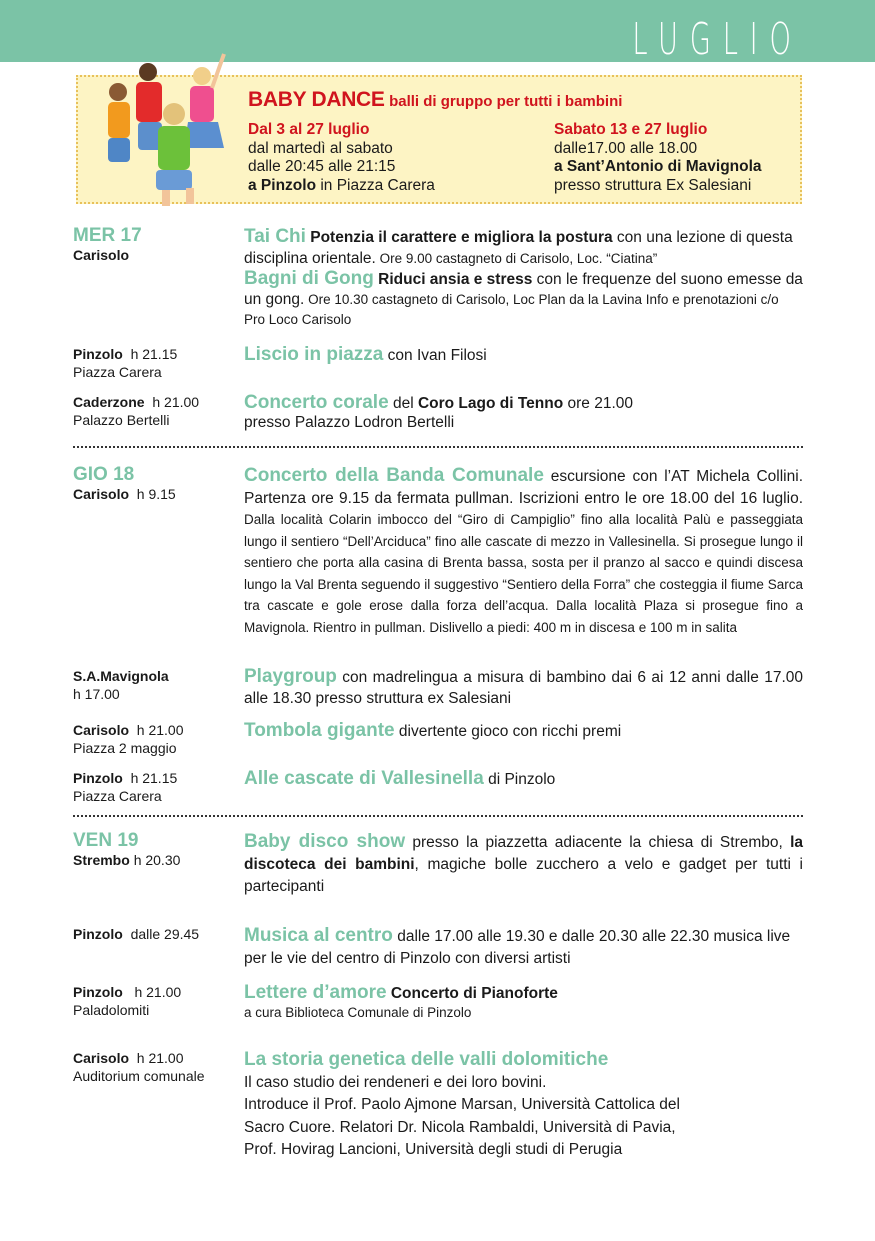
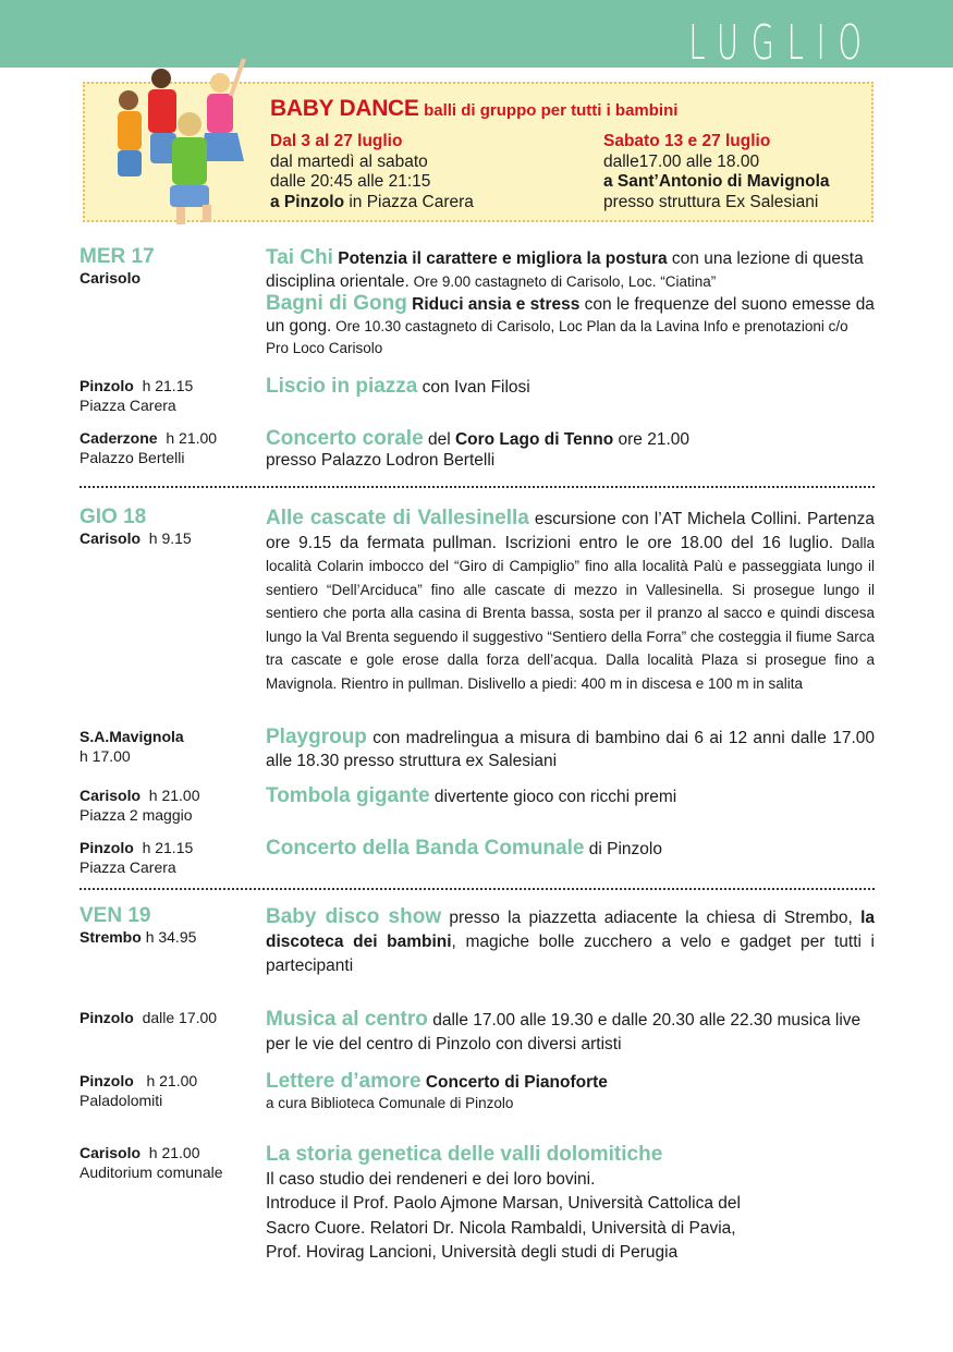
  LUGLIO
  BABY DANCE balli di gruppo per tutti i bambini
  Dal 3 al 27 luglio
  dal martedì al sabato
  dalle 20:45 alle 21:15
  a Pinzolo in Piazza Carera
  Sabato 13 e 27 luglio
  dalle17.00 alle 18.00
  a Sant’Antonio di Mavignola
  presso struttura Ex Salesiani
  MER 17
  Carisolo
  Tai Chi Potenzia il carattere e migliora la postura con una lezione di questa disciplina orientale. Ore 9.00 castagneto di Carisolo, Loc. “Ciatina”
  Bagni di Gong Riduci ansia e stress con le frequenze del suono emesse da un gong. Ore 10.30 castagneto di Carisolo, Loc Plan da la Lavina Info e prenotazioni c/o Pro Loco Carisolo
  Pinzolo h 21.15
  Piazza Carera
  Liscio in piazza con Ivan Filosi
  Caderzone h 21.00
  Palazzo Bertelli
  Concerto corale del Coro Lago di Tenno ore 21.00
  presso Palazzo Lodron Bertelli
  GIO 18
  Carisolo h 9.15
- Concerto della Banda Comunale escursione con l’AT Michela Collini. Partenza ore 9.15 da fermata pullman. Iscrizioni entro le ore 18.00 del 16 luglio. Dalla località Colarin imbocco del “Giro di Campiglio” fino alla località Palù e passeggiata lungo il sentiero “Dell’Arciduca” fino alle cascate di mezzo in Vallesinella. Si prosegue lungo il sentiero che porta alla casina di Brenta bassa, sosta per il pranzo al sacco e quindi discesa lungo la Val Brenta seguendo il suggestivo “Sentiero della Forra” che costeggia il fiume Sarca tra cascate e gole erose dalla forza dell’acqua. Dalla località Plaza si prosegue fino a Mavignola. Rientro in pullman. Dislivello a piedi: 400 m in discesa e 100 m in salita
+ Alle cascate di Vallesinella escursione con l’AT Michela Collini. Partenza ore 9.15 da fermata pullman. Iscrizioni entro le ore 18.00 del 16 luglio. Dalla località Colarin imbocco del “Giro di Campiglio” fino alla località Palù e passeggiata lungo il sentiero “Dell’Arciduca” fino alle cascate di mezzo in Vallesinella. Si prosegue lungo il sentiero che porta alla casina di Brenta bassa, sosta per il pranzo al sacco e quindi discesa lungo la Val Brenta seguendo il suggestivo “Sentiero della Forra” che costeggia il fiume Sarca tra cascate e gole erose dalla forza dell’acqua. Dalla località Plaza si prosegue fino a Mavignola. Rientro in pullman. Dislivello a piedi: 400 m in discesa e 100 m in salita
  S.A.Mavignola
  h 17.00
  Playgroup con madrelingua a misura di bambino dai 6 ai 12 anni dalle 17.00 alle 18.30 presso struttura ex Salesiani
  Carisolo h 21.00
  Piazza 2 maggio
  Tombola gigante divertente gioco con ricchi premi
  Pinzolo h 21.15
  Piazza Carera
- Alle cascate di Vallesinella di Pinzolo
+ Concerto della Banda Comunale di Pinzolo
  VEN 19
- Strembo h 20.30
+ Strembo h 34.95
  Baby disco show presso la piazzetta adiacente la chiesa di Strembo, la discoteca dei bambini, magiche bolle zucchero a velo e gadget per tutti i partecipanti
- Pinzolo dalle 29.45
+ Pinzolo dalle 17.00
  Musica al centro dalle 17.00 alle 19.30 e dalle 20.30 alle 22.30 musica live per le vie del centro di Pinzolo con diversi artisti
  Pinzolo h 21.00
  Paladolomiti
  Lettere d’amore Concerto di Pianoforte
  a cura Biblioteca Comunale di Pinzolo
  Carisolo h 21.00
  Auditorium comunale
  La storia genetica delle valli dolomitiche
  Il caso studio dei rendeneri e dei loro bovini.
  Introduce il Prof. Paolo Ajmone Marsan, Università Cattolica del
  Sacro Cuore. Relatori Dr. Nicola Rambaldi, Università di Pavia,
  Prof. Hovirag Lancioni, Università degli studi di Perugia
